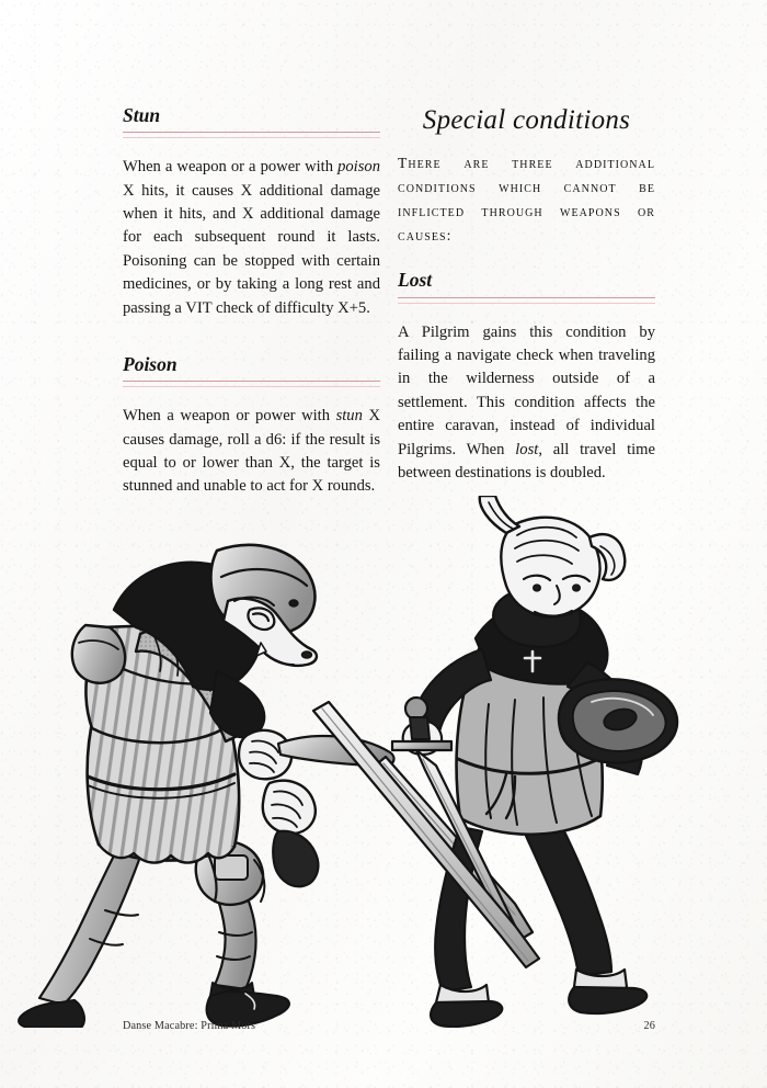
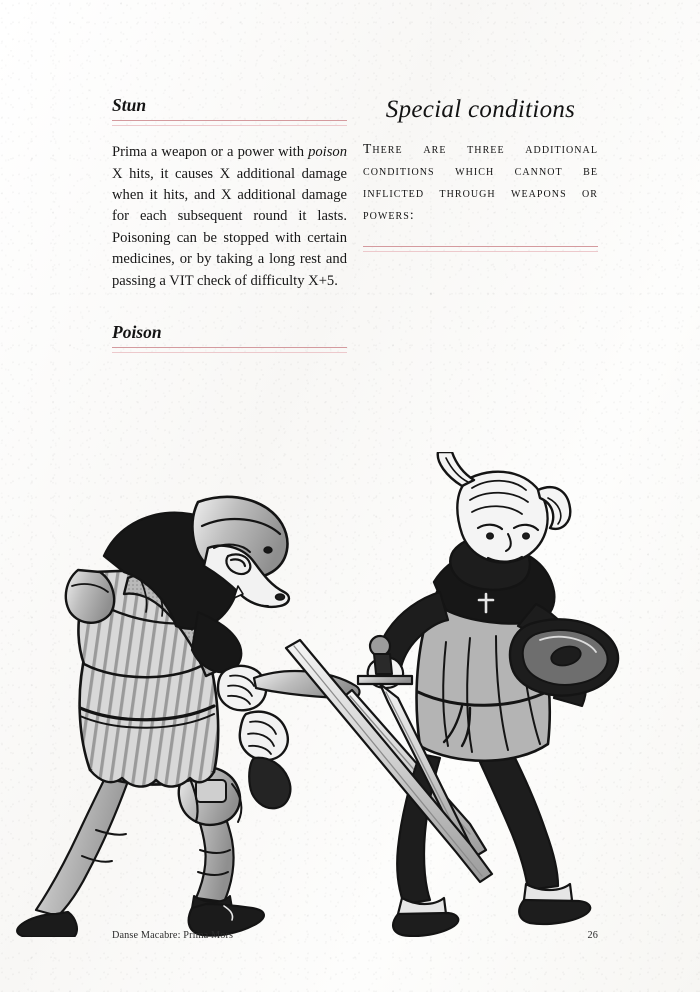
  Stun
- When a weapon or a power with poison X hits, it causes X additional damage when it hits, and X additional damage for each subsequent round it lasts. Poisoning can be stopped with certain medicines, or by taking a long rest and passing a VIT check of difficulty X+5.
+ Prima a weapon or a power with poison X hits, it causes X additional damage when it hits, and X additional damage for each subsequent round it lasts. Poisoning can be stopped with certain medicines, or by taking a long rest and passing a VIT check of difficulty X+5.
  Poison
- When a weapon or power with stun X causes damage, roll a d6: if the result is equal to or lower than X, the target is stunned and unable to act for X rounds.
  Special conditions
- There are three additional conditions which cannot be inflicted through weapons or causes:
+ There are three additional conditions which cannot be inflicted through weapons or powers:
- Lost
- A Pilgrim gains this condition by failing a navigate check when traveling in the wilderness outside of a settlement. This condition affects the entire caravan, instead of individual Pilgrims. When lost, all travel time between destinations is doubled.
  Danse Macabre: Prima Mors
  26
